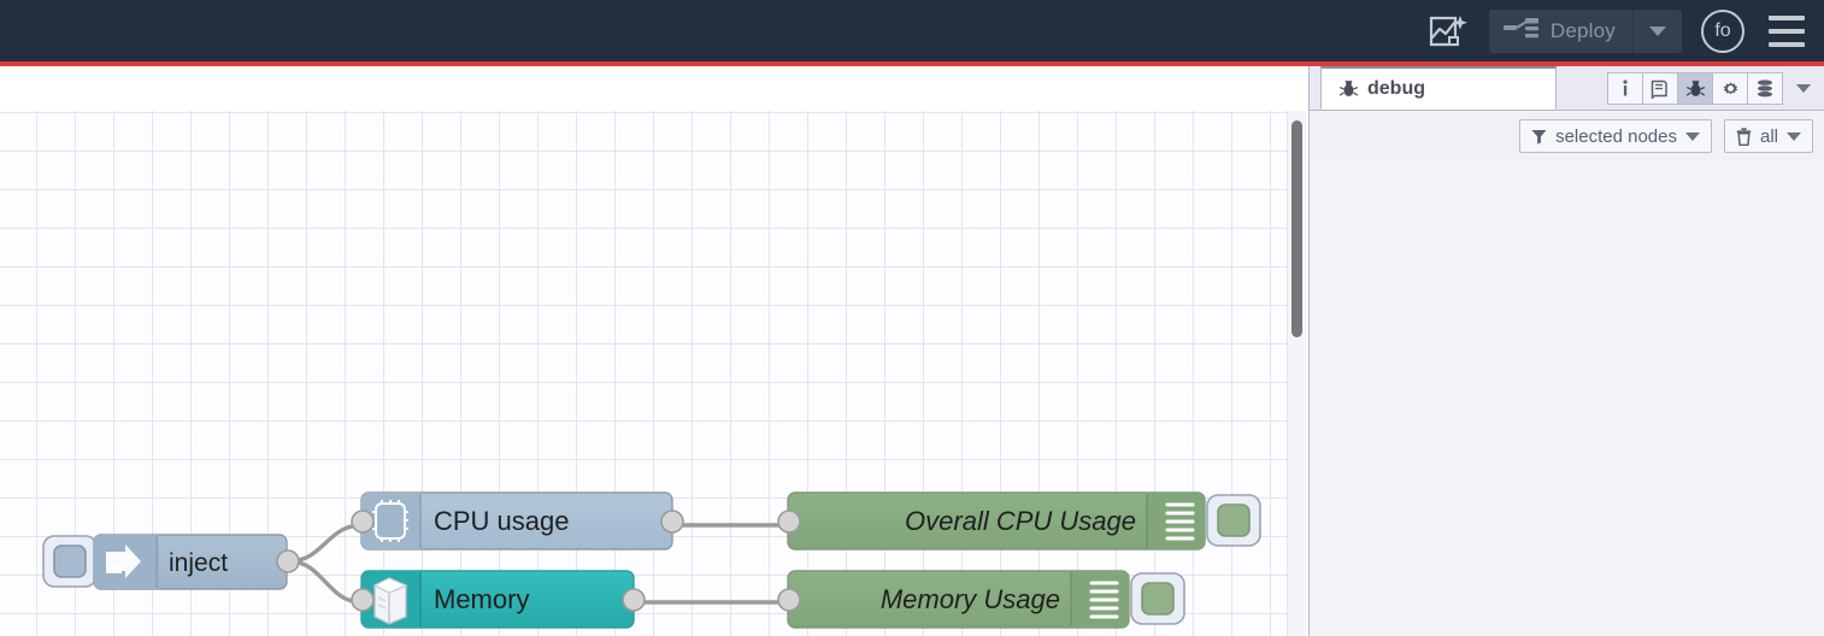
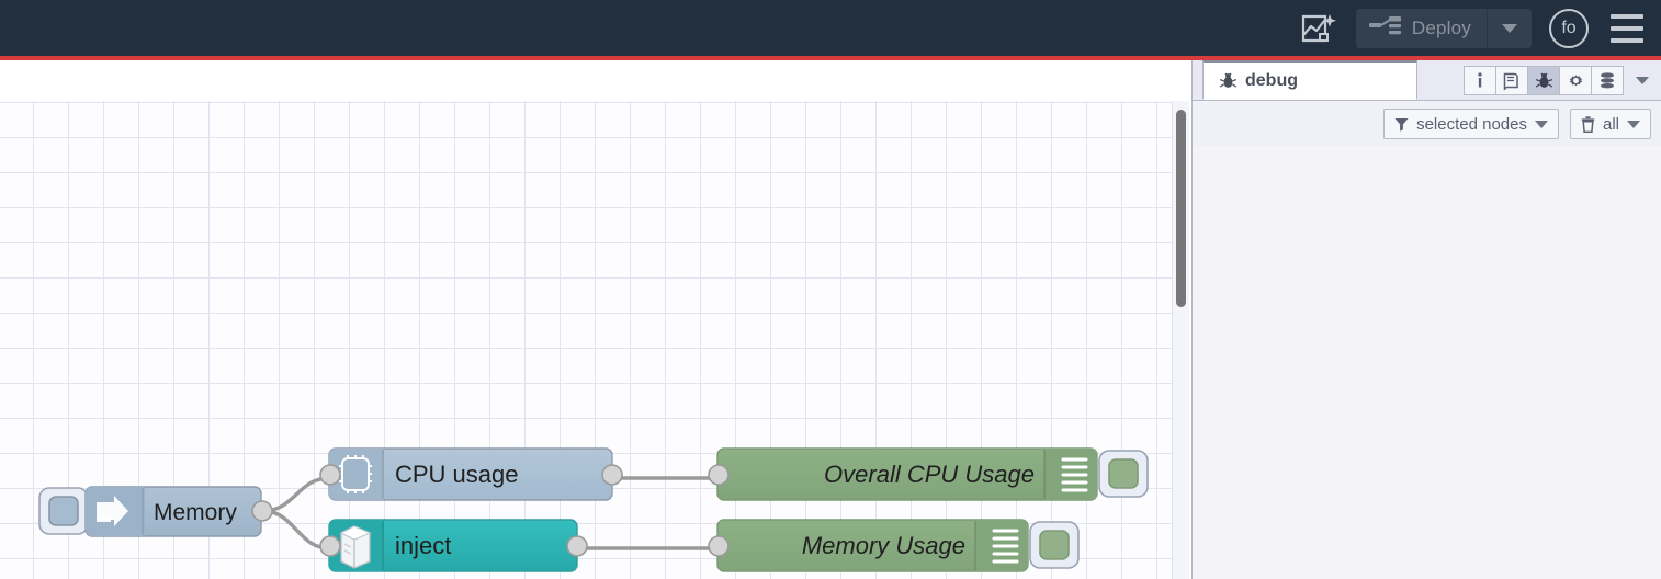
  Deploy
  fo
- inject
+ Memory
  CPU usage
- Memory
+ inject
  Overall CPU Usage
  Memory Usage
  debug
  selected nodes
  all
